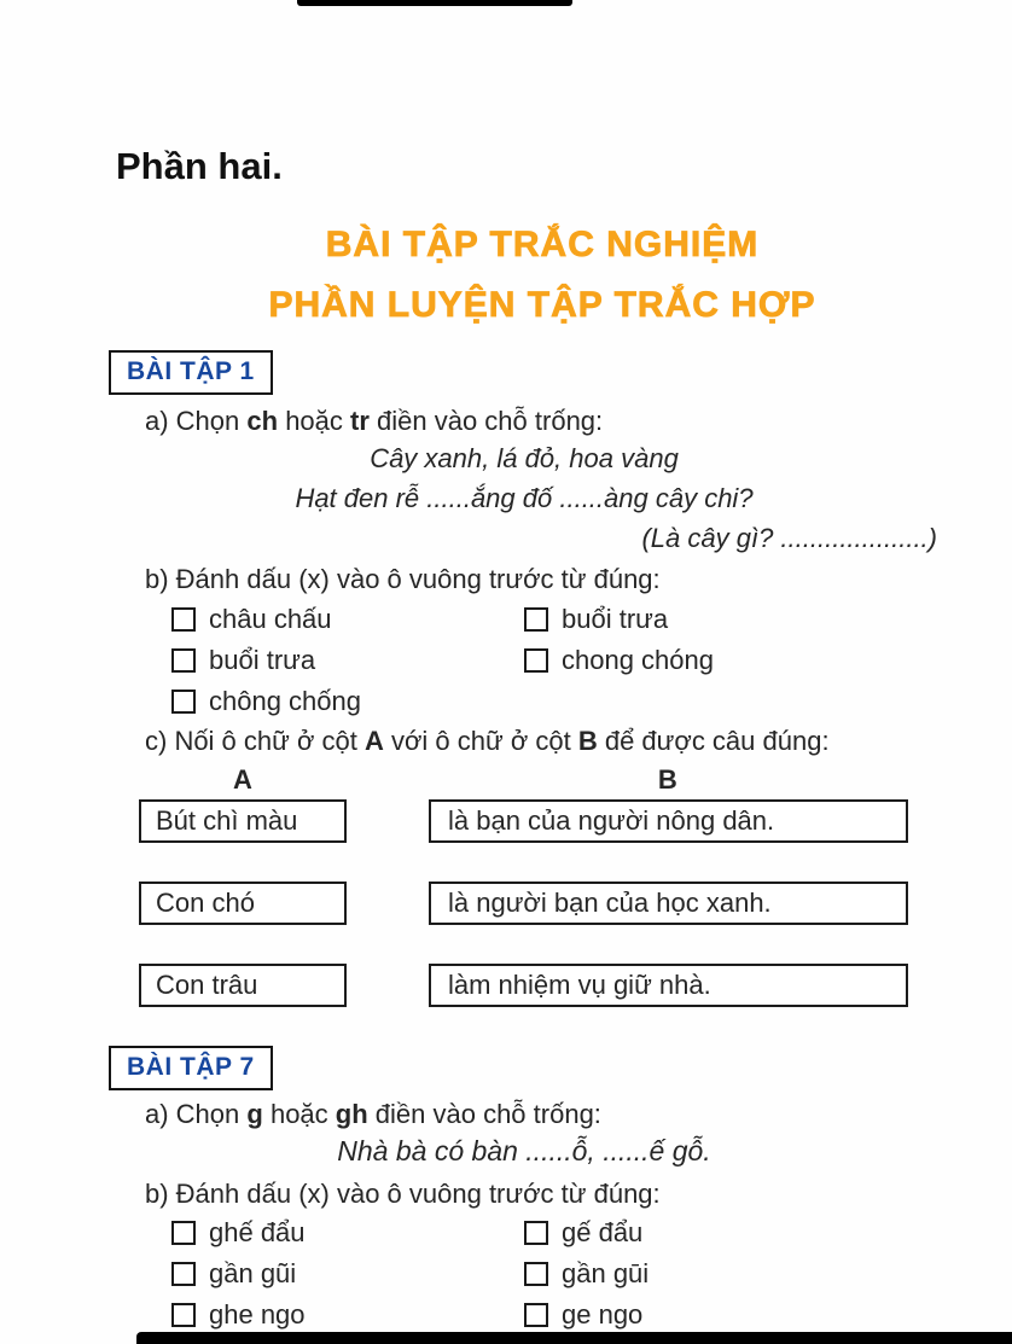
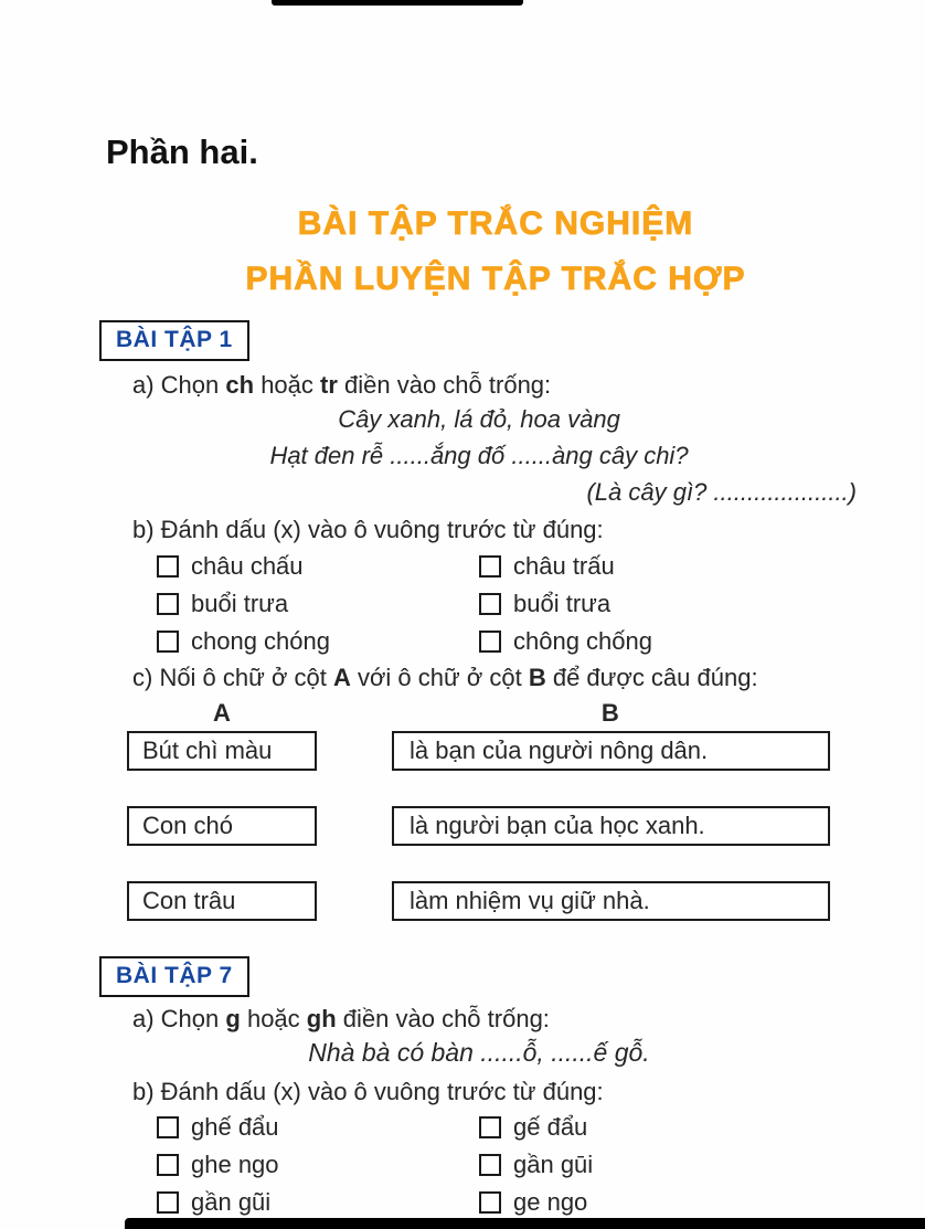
  Phần hai.
  BÀI TẬP TRẮC NGHIỆM
  PHẦN LUYỆN TẬP TRẮC HỢP
  BÀI TẬP 1
  a) Chọn ch hoặc tr điền vào chỗ trống:
  Cây xanh, lá đỏ, hoa vàng
  Hạt đen rễ ......ắng đố ......àng cây chi?
  (Là cây gì? ....................)
  b) Đánh dấu (x) vào ô vuông trước từ đúng:
  châu chấu
+ châu trấu
  buổi trưa
  buổi trưa
  chong chóng
  chông chống
  c) Nối ô chữ ở cột A với ô chữ ở cột B để được câu đúng:
  A
  B
  Bút chì màu
  là bạn của người nông dân.
  Con chó
  là người bạn của học xanh.
  Con trâu
  làm nhiệm vụ giữ nhà.
  BÀI TẬP 7
  a) Chọn g hoặc gh điền vào chỗ trống:
  Nhà bà có bàn ......ỗ, ......ế gỗ.
  b) Đánh dấu (x) vào ô vuông trước từ đúng:
  ghế đẩu
  gế đẩu
- gần gũi
+ ghe ngo
  gần gūi
- ghe ngo
+ gần gũi
  ge ngo
